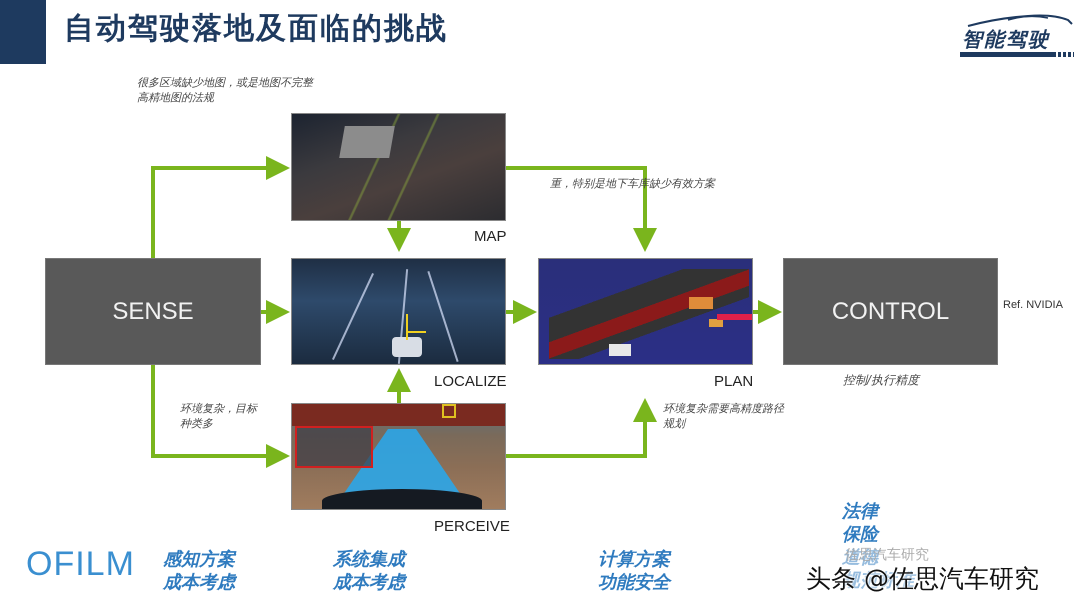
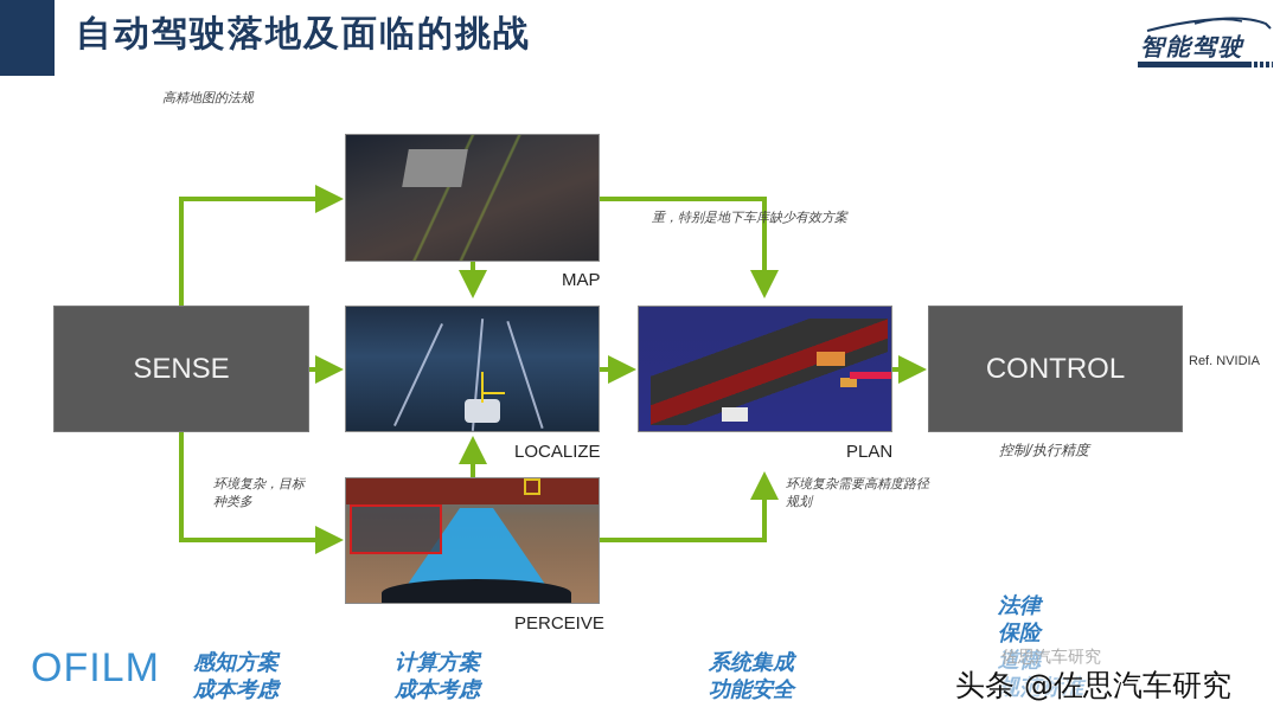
  自动驾驶落地及面临的挑战
  智能驾驶
  SENSE
  CONTROL
  MAP
  LOCALIZE
  PERCEIVE
  PLAN
- 很多区域缺少地图，或是地图不完整
  高精地图的法规
  重，特别是地下车库缺少有效方案
  环境复杂，目标
  种类多
  环境复杂需要高精度路径
  规划
  控制/执行精度
  Ref. NVIDIA
  OFILM
  感知方案
  成本考虑
- 系统集成
+ 计算方案
  成本考虑
- 计算方案
+ 系统集成
  功能安全
  法律
  保险
  道德
  规范标准
  佐思汽车研究
  头条 @佐思汽车研究
